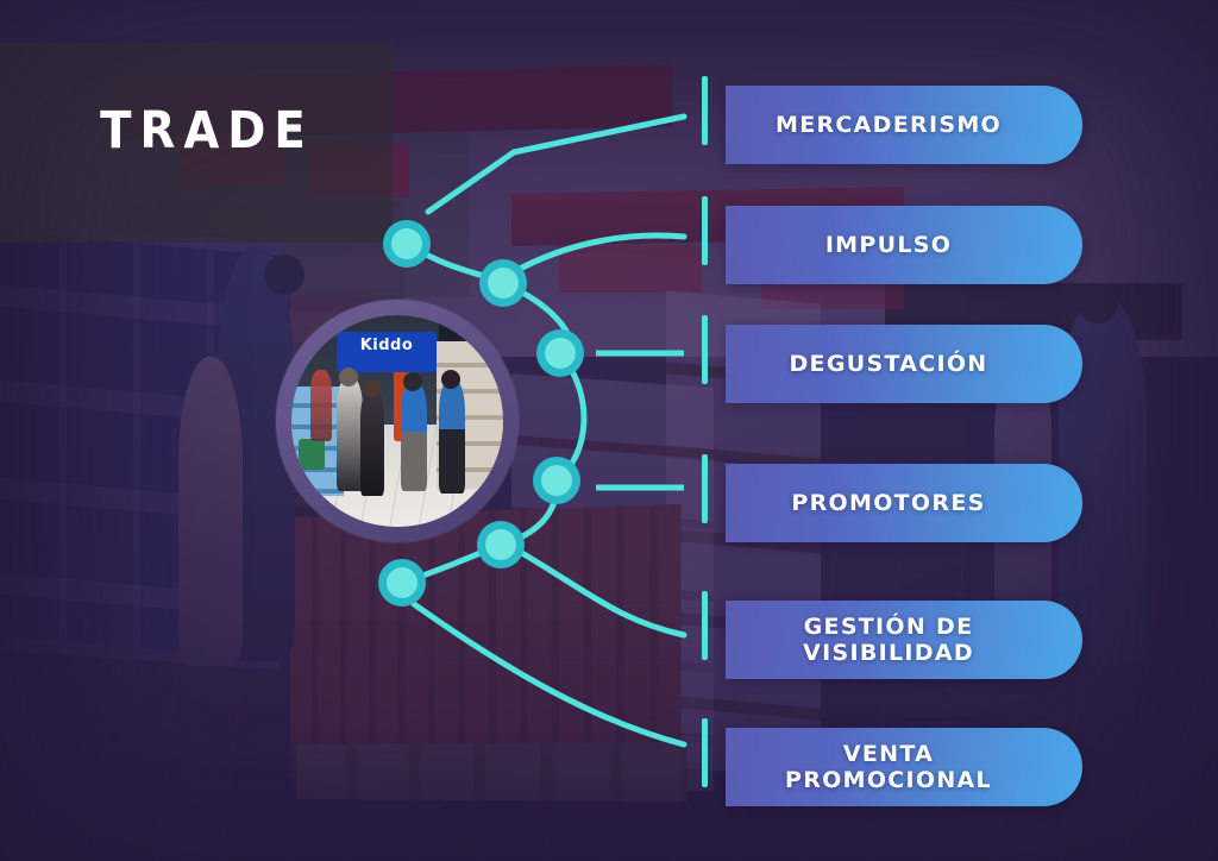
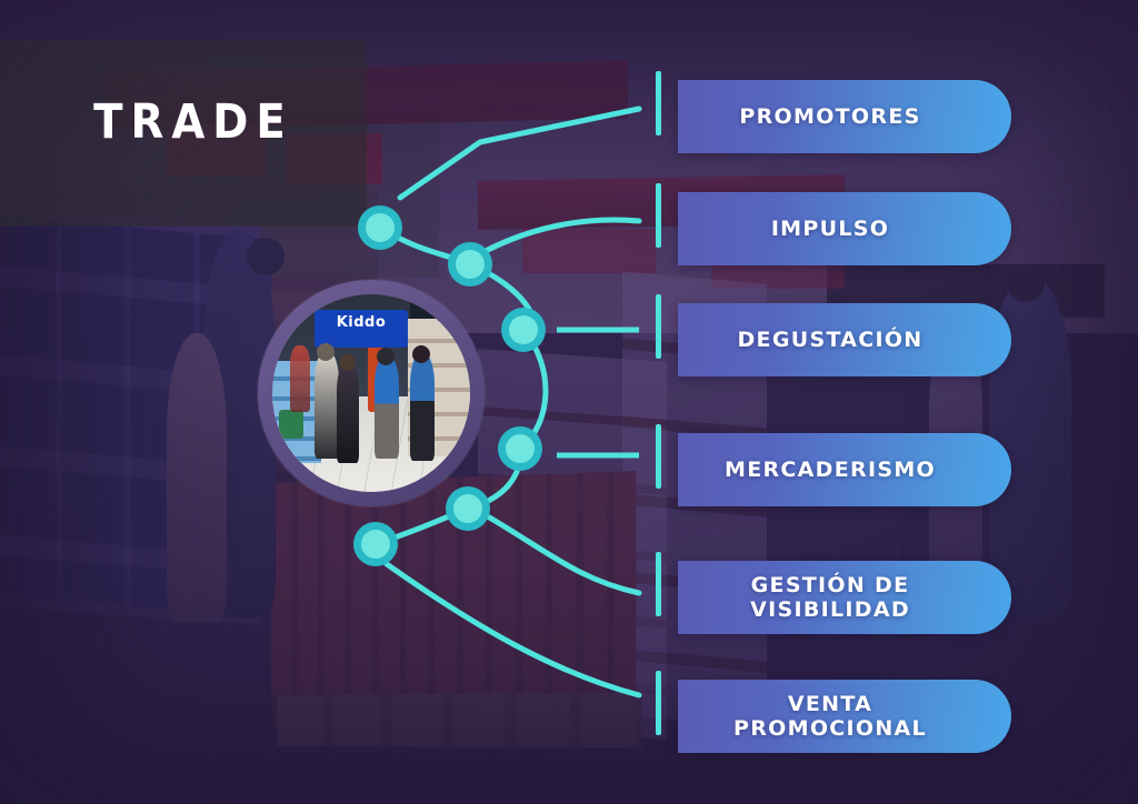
  TRADE
  Kiddo
- MERCADERISMO
+ PROMOTORES
  IMPULSO
  DEGUSTACIÓN
- PROMOTORES
+ MERCADERISMO
  GESTIÓN DE
  VISIBILIDAD
  VENTA
  PROMOCIONAL
